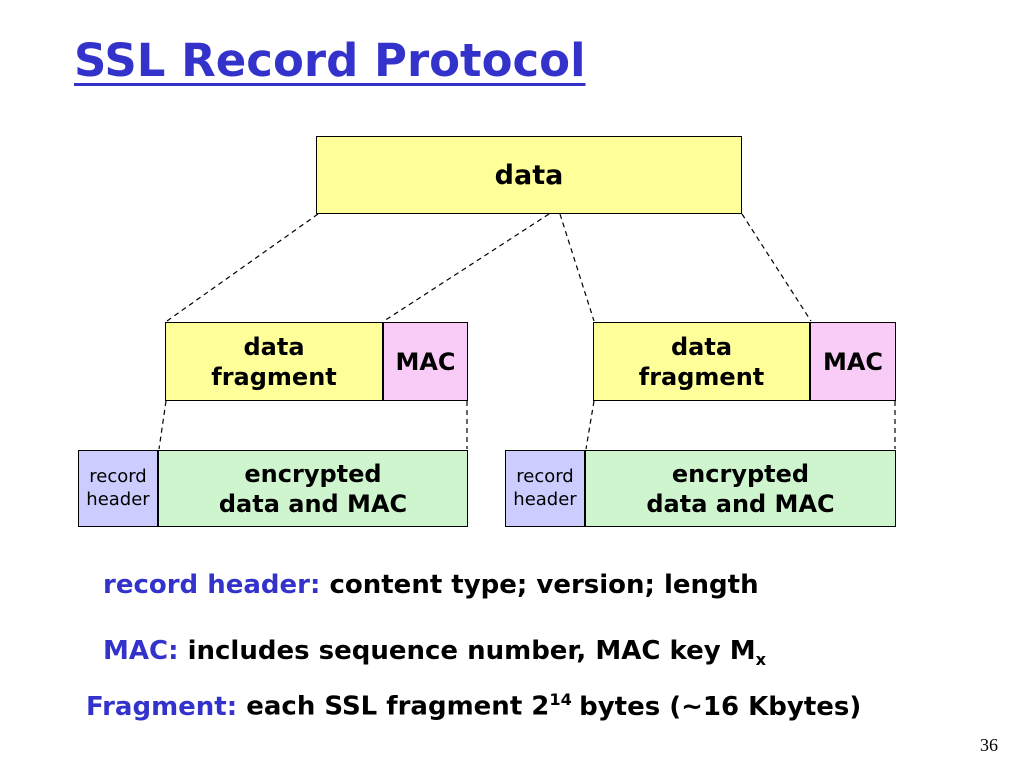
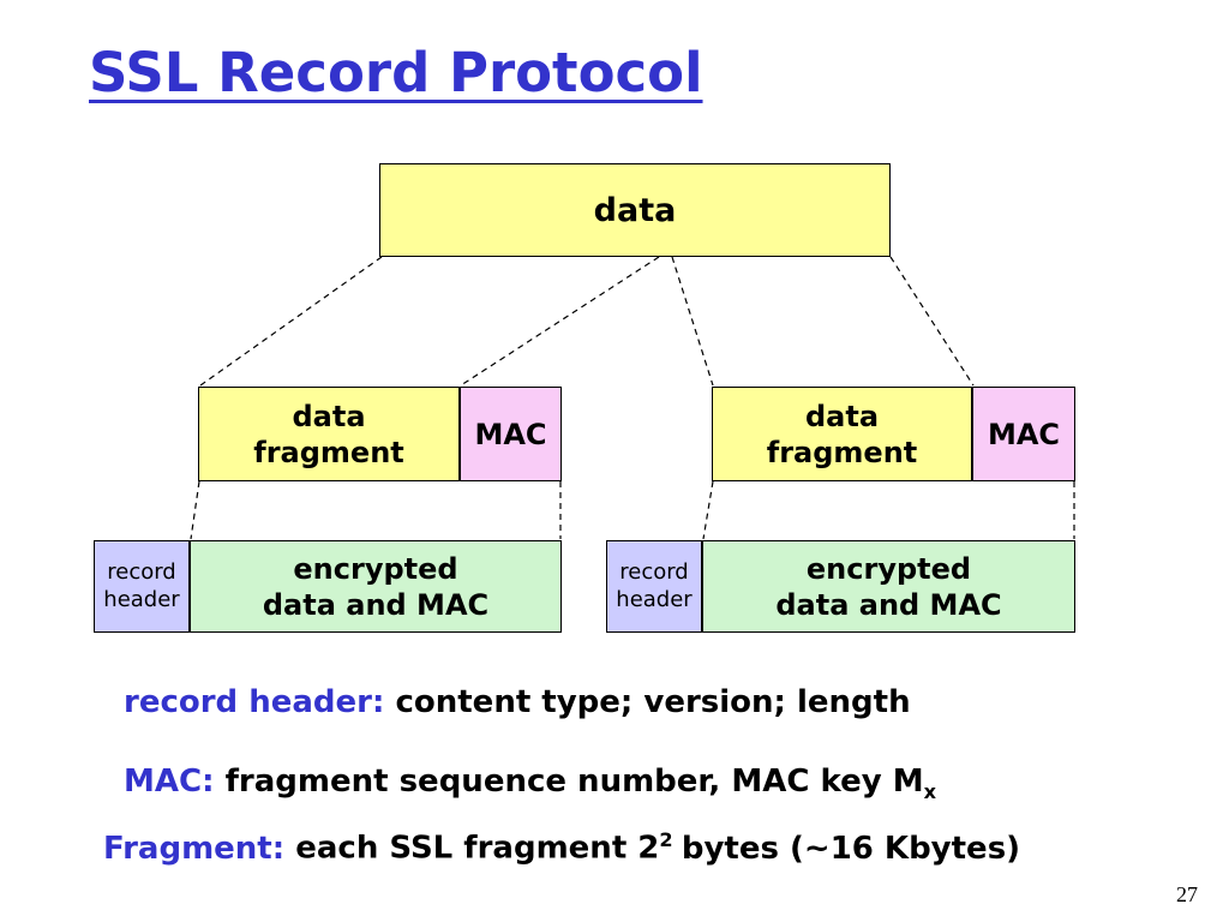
  SSL Record Protocol
  data
  data
  fragment
  MAC
  record
  header
  encrypted
  data and MAC
  data
  fragment
  MAC
  record
  header
  encrypted
  data and MAC
  record header: content type; version; length
- MAC: includes sequence number, MAC key Mx
+ MAC: fragment sequence number, MAC key Mx
- Fragment: each SSL fragment 214 bytes (~16 Kbytes)
+ Fragment: each SSL fragment 22 bytes (~16 Kbytes)
- 36
+ 27
